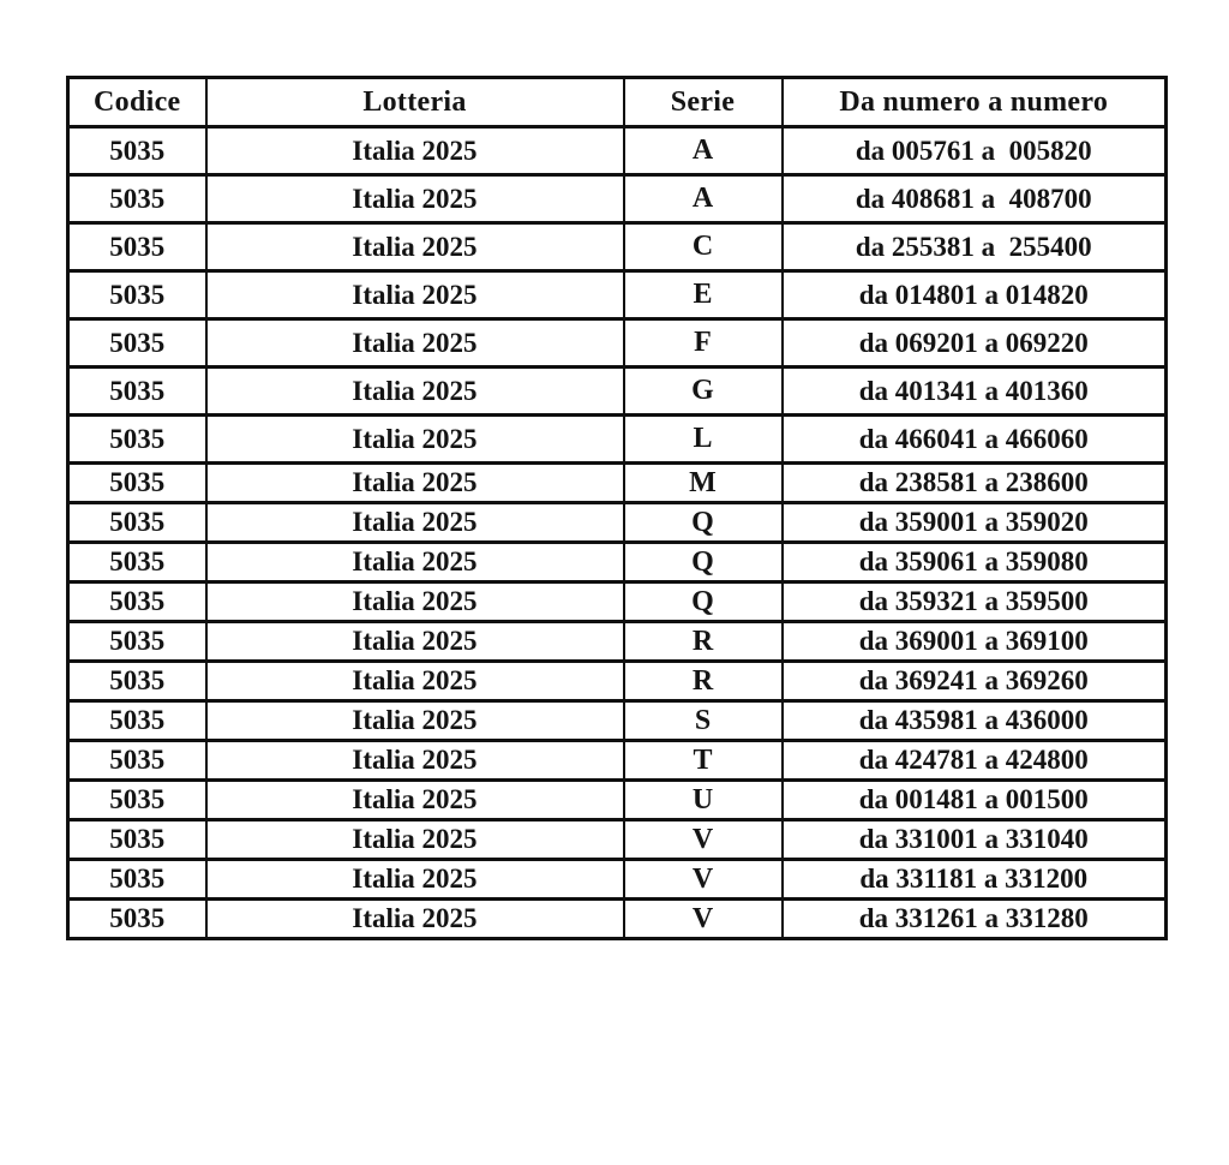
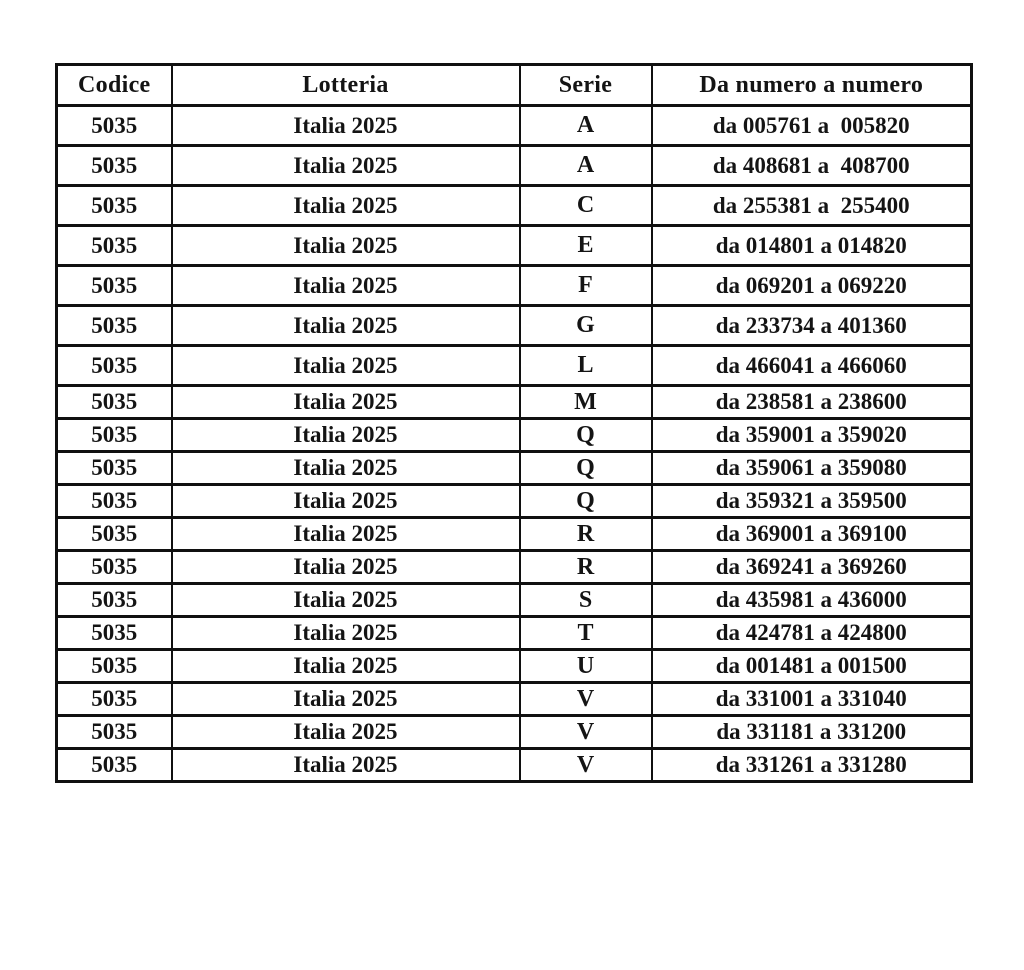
  Codice	Lotteria	Serie	Da numero a numero
  5035	Italia 2025	A	da 005761 a 005820
  5035	Italia 2025	A	da 408681 a 408700
  5035	Italia 2025	C	da 255381 a 255400
  5035	Italia 2025	E	da 014801 a 014820
  5035	Italia 2025	F	da 069201 a 069220
- 5035	Italia 2025	G	da 401341 a 401360
+ 5035	Italia 2025	G	da 233734 a 401360
  5035	Italia 2025	L	da 466041 a 466060
  5035	Italia 2025	M	da 238581 a 238600
  5035	Italia 2025	Q	da 359001 a 359020
  5035	Italia 2025	Q	da 359061 a 359080
  5035	Italia 2025	Q	da 359321 a 359500
  5035	Italia 2025	R	da 369001 a 369100
  5035	Italia 2025	R	da 369241 a 369260
  5035	Italia 2025	S	da 435981 a 436000
  5035	Italia 2025	T	da 424781 a 424800
  5035	Italia 2025	U	da 001481 a 001500
  5035	Italia 2025	V	da 331001 a 331040
  5035	Italia 2025	V	da 331181 a 331200
  5035	Italia 2025	V	da 331261 a 331280
